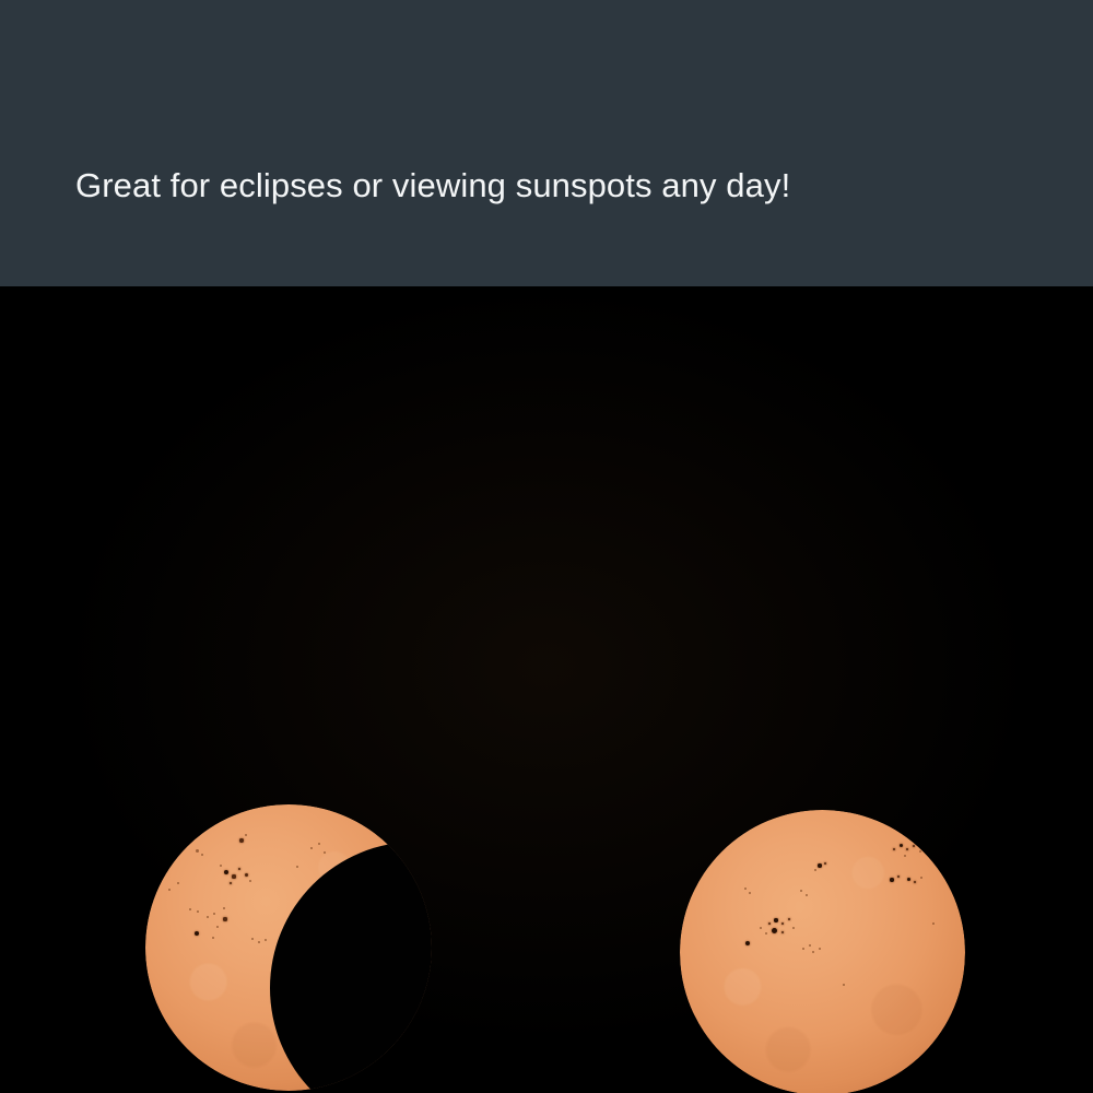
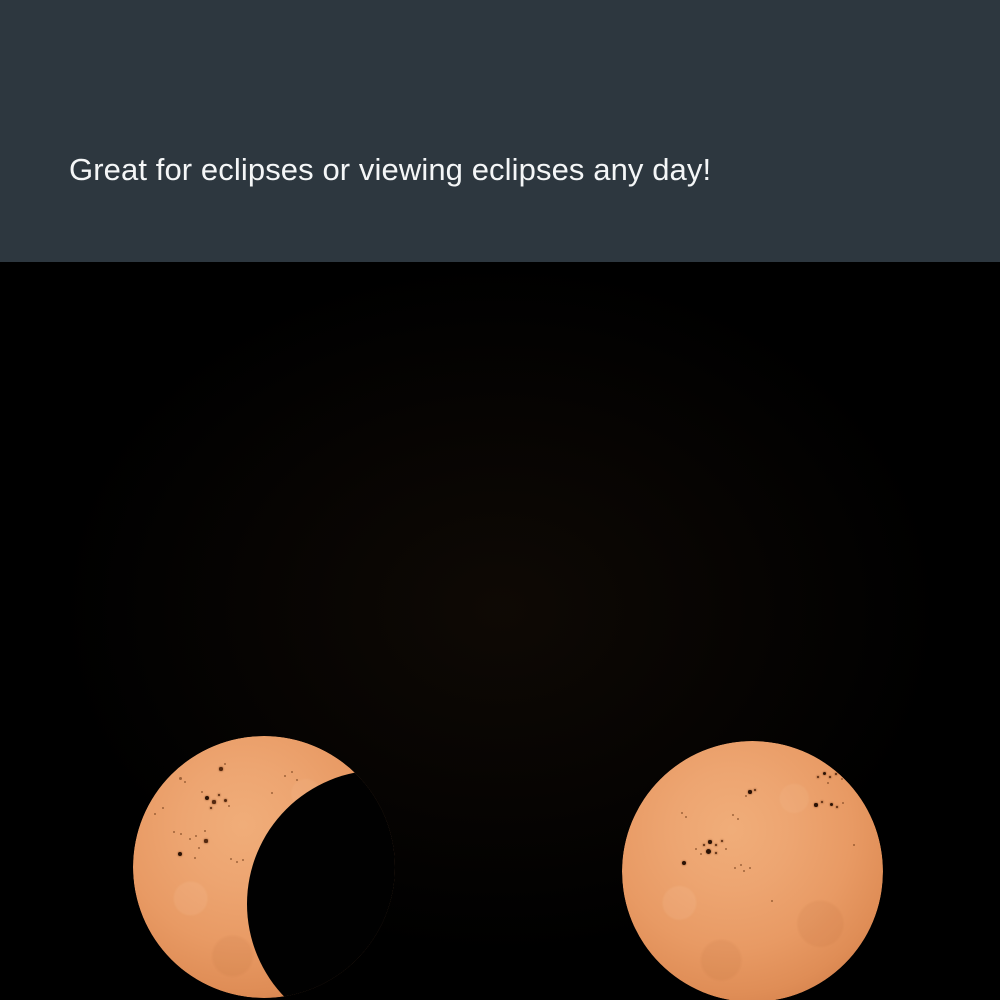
- Great for eclipses or viewing sunspots any day!
+ Great for eclipses or viewing eclipses any day!
